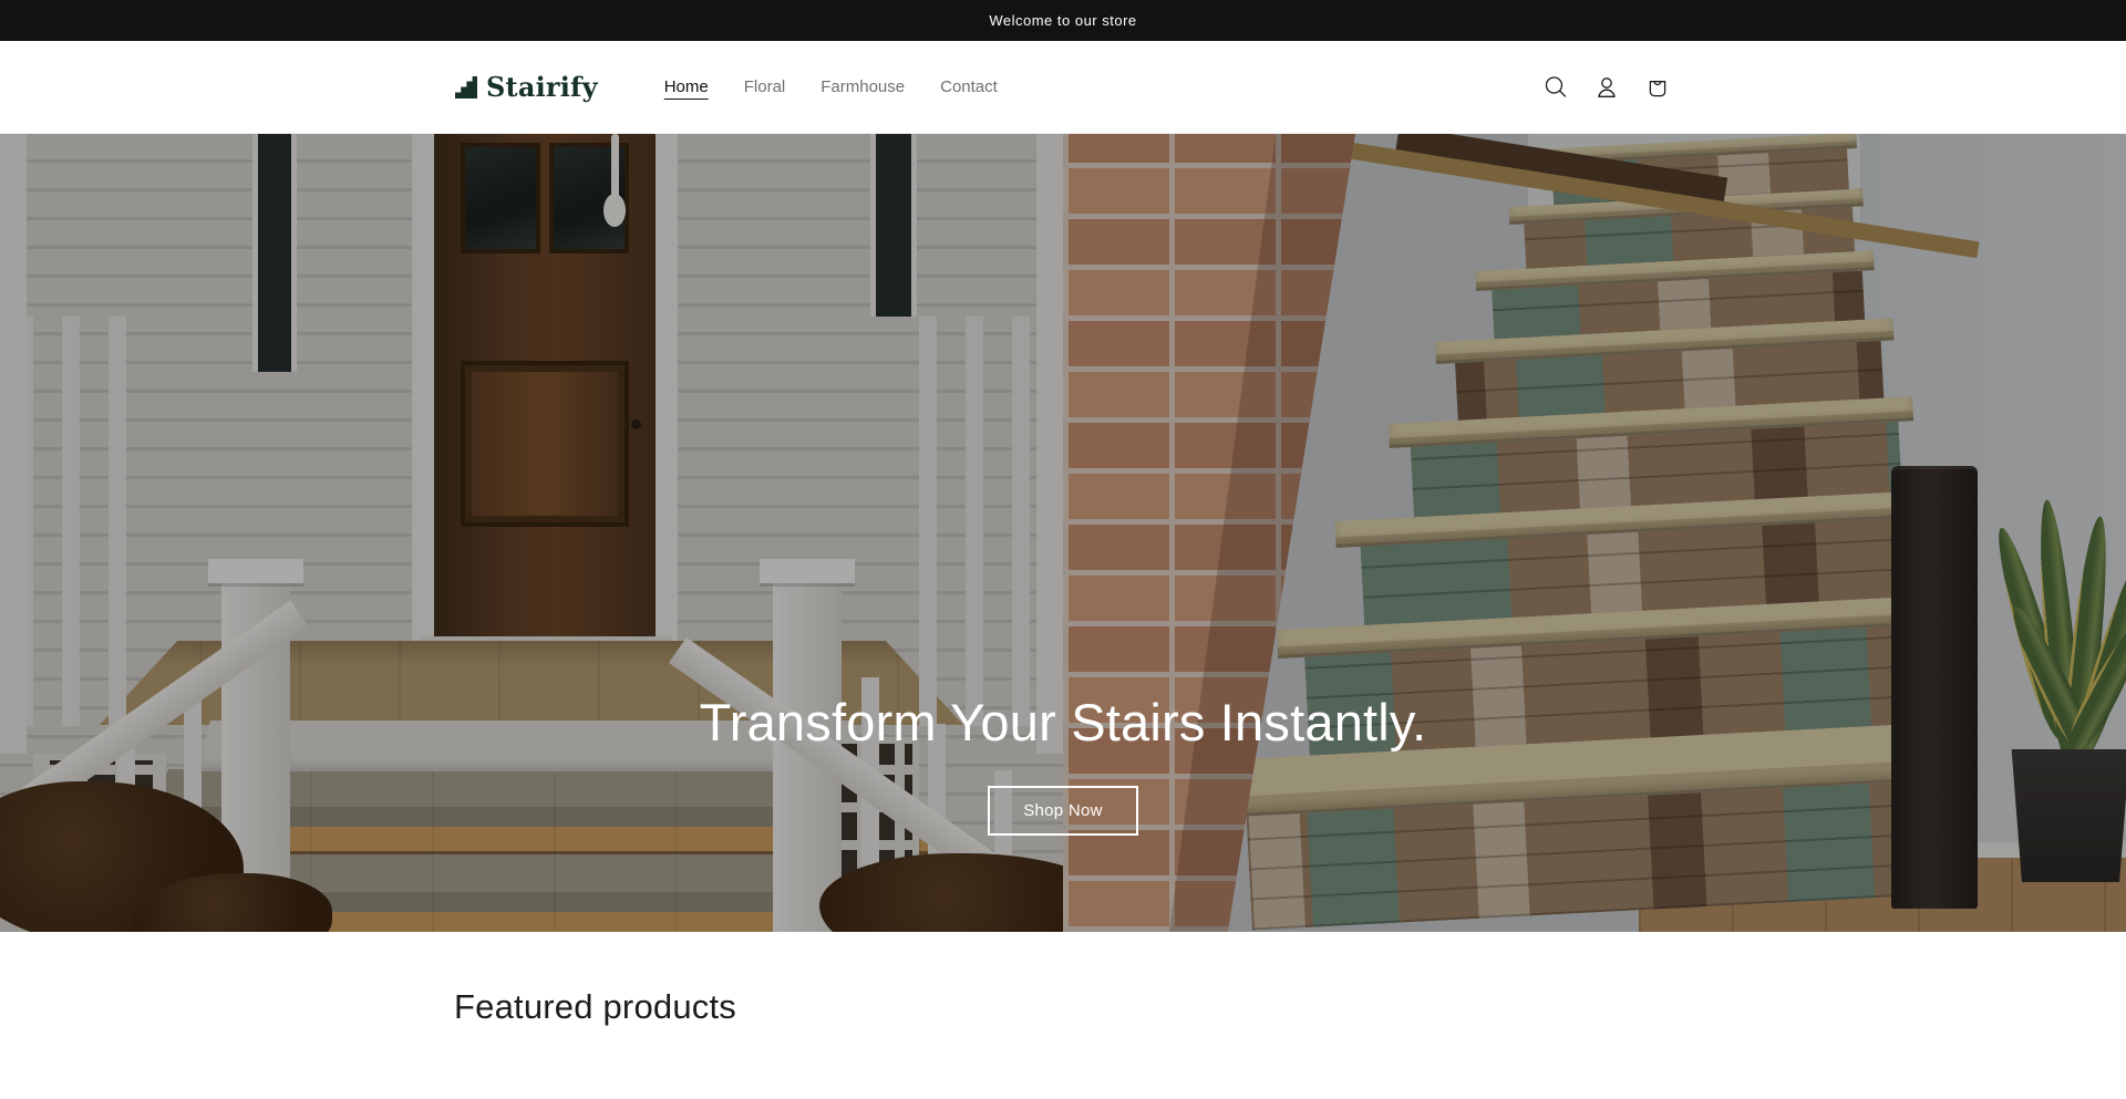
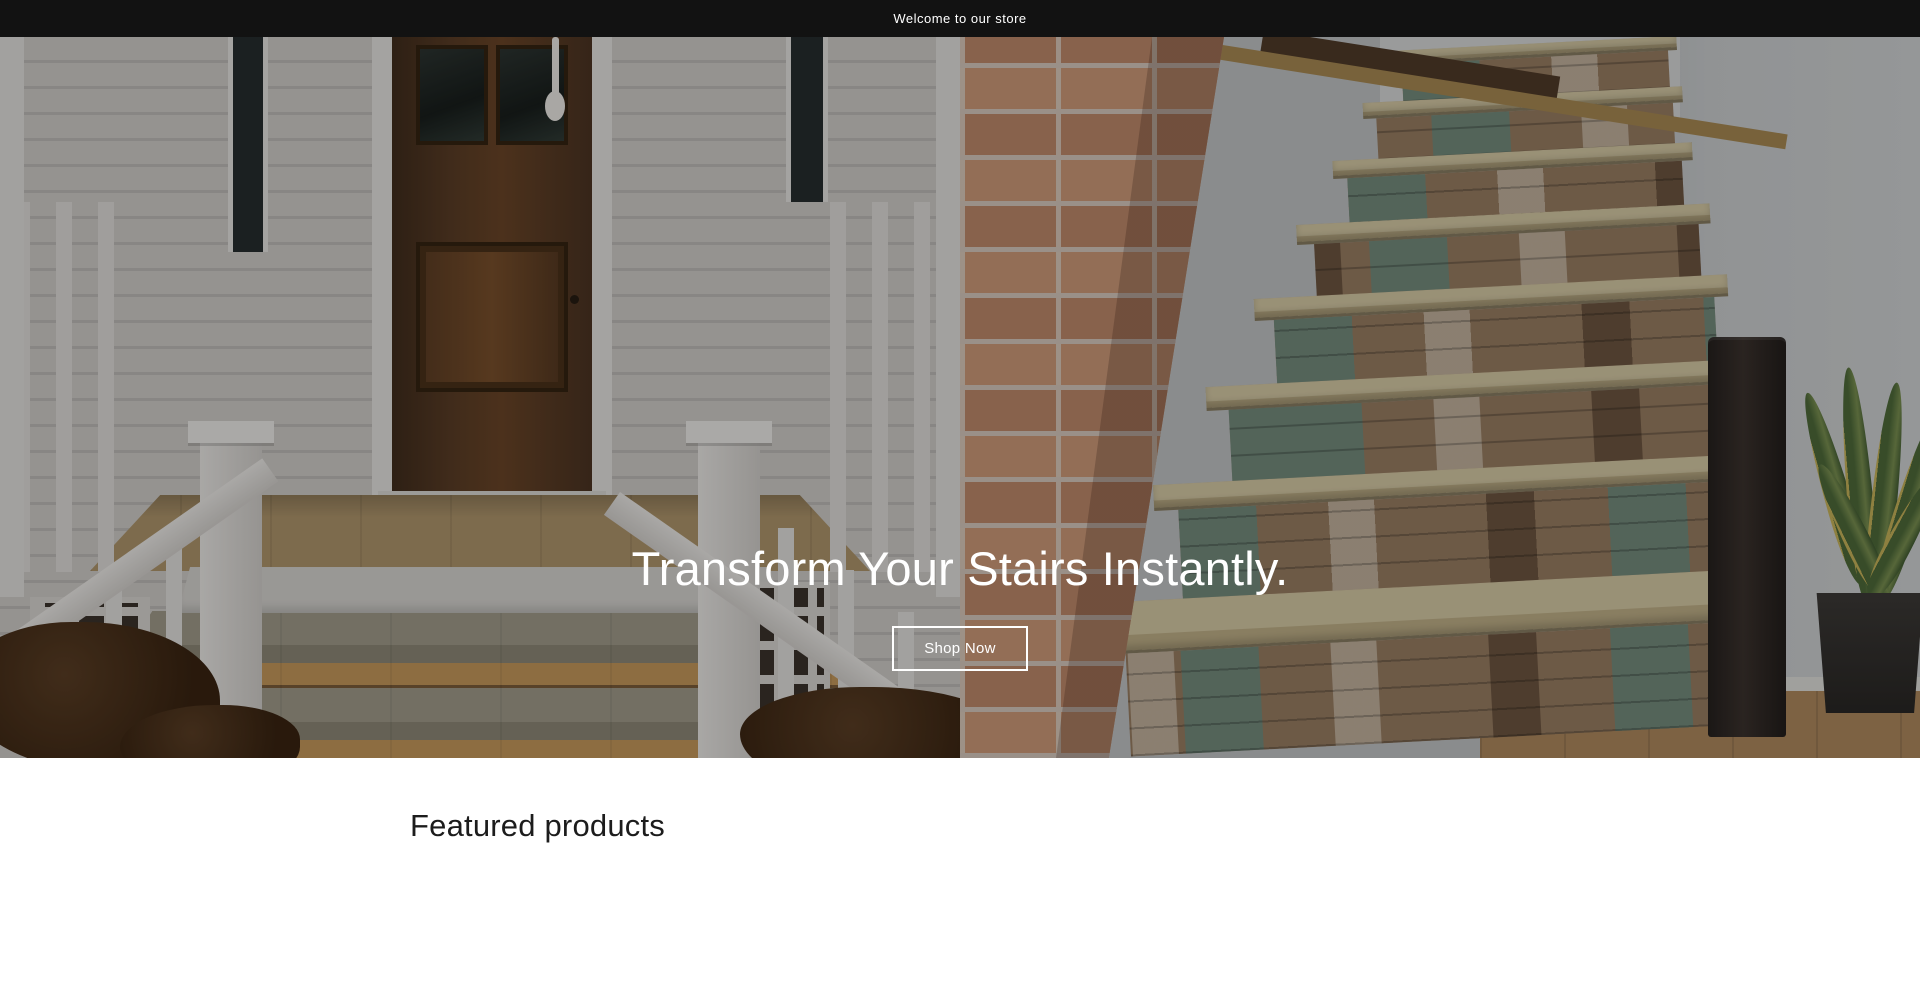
  Welcome to our store
- Stairify
- Home
- Floral
- Farmhouse
- Contact
  Transform Your Stairs Instantly.
  Shop Now
  Featured products
